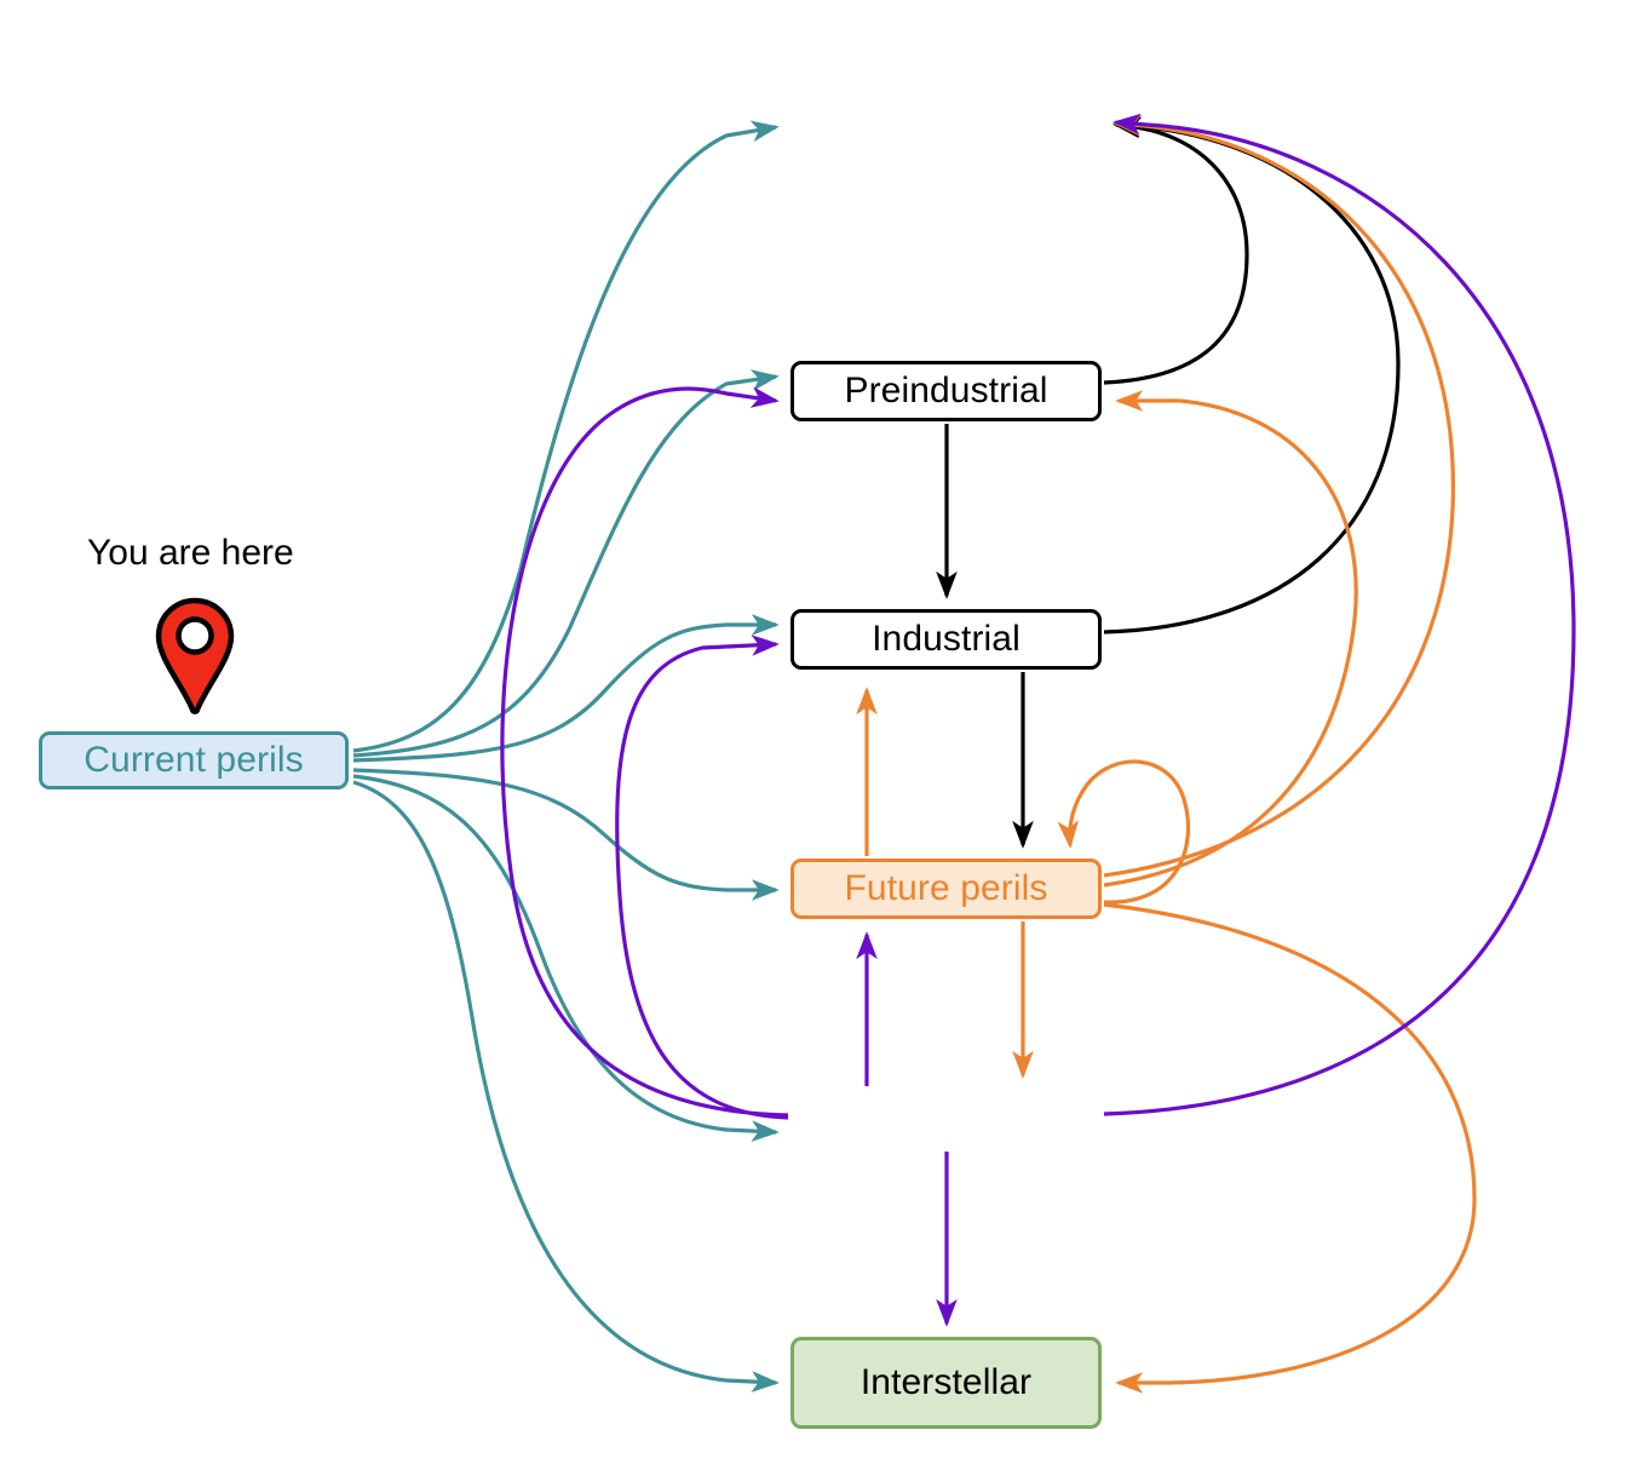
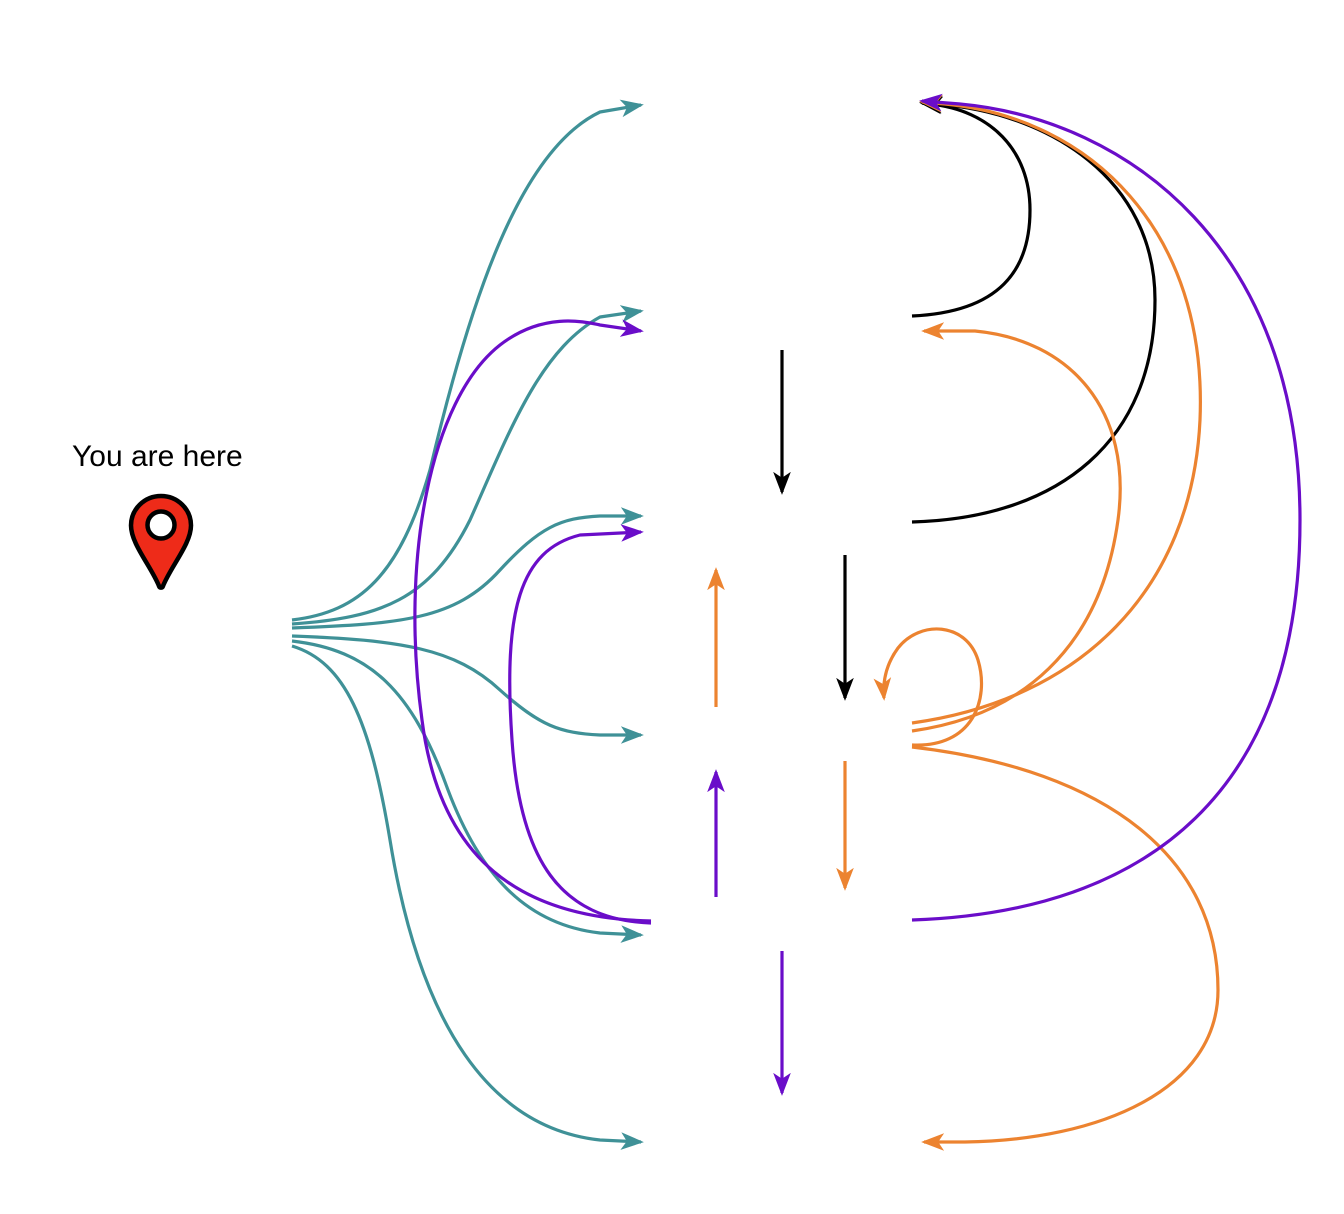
  You are here
- Current perils
- Preindustrial
- Industrial
- Future perils
- Interstellar
